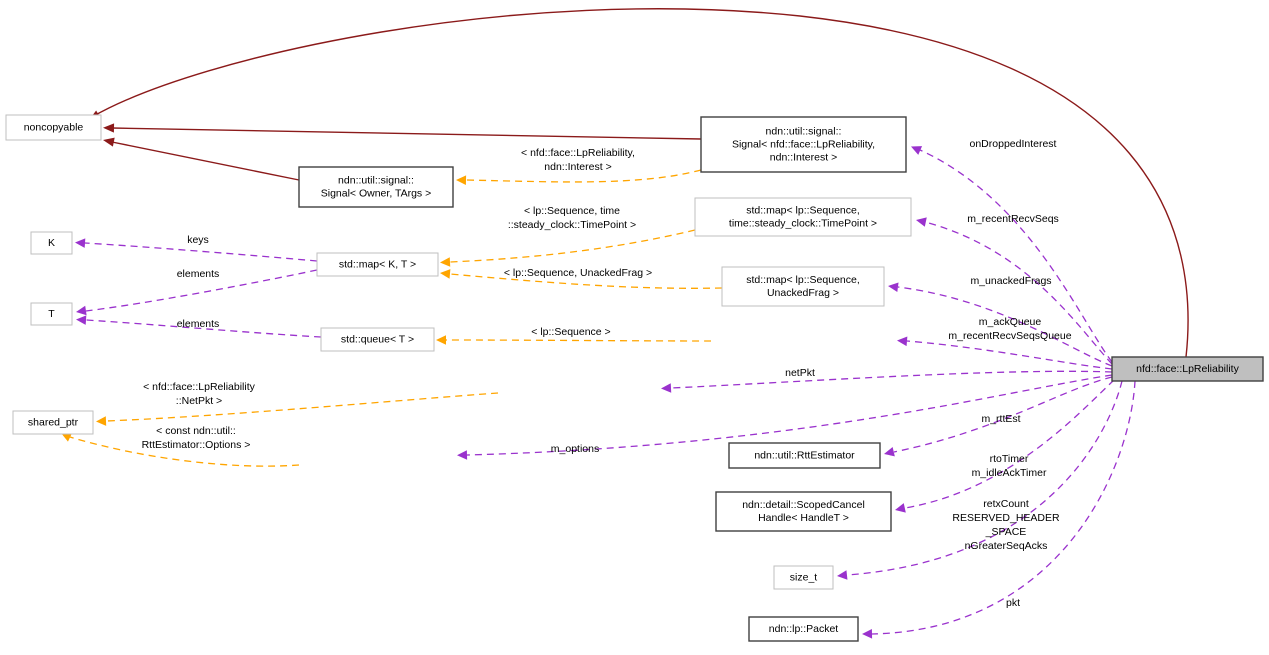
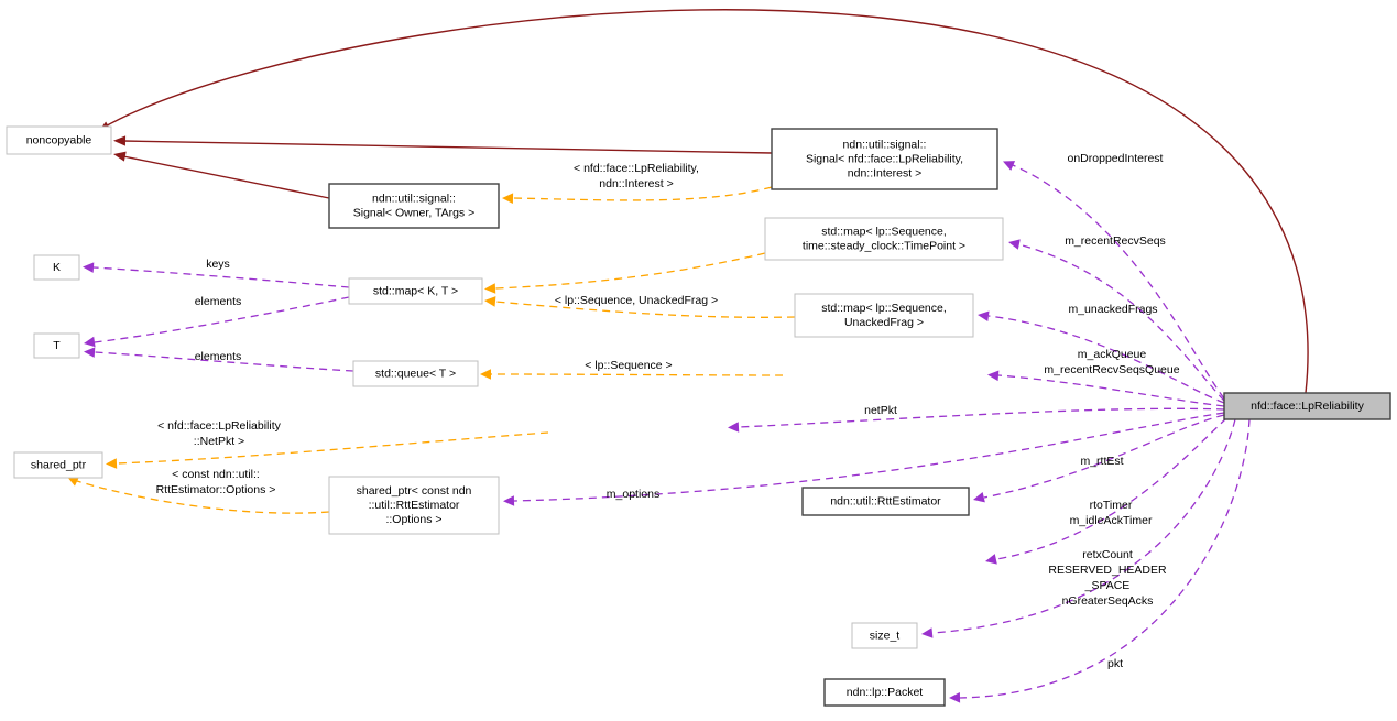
  noncopyable
  ndn::util::signal::
  Signal< Owner, TArgs >
  K
  T
  std::map< K, T >
  std::queue< T >
  shared_ptr
+ shared_ptr< const ndn
+ ::util::RttEstimator
+ ::Options >
  ndn::util::signal::
  Signal< nfd::face::LpReliability,
  ndn::Interest >
  std::map< lp::Sequence,
  time::steady_clock::TimePoint >
  std::map< lp::Sequence,
  UnackedFrag >
  ndn::util::RttEstimator
- ndn::detail::ScopedCancel
- Handle< HandleT >
  size_t
  ndn::lp::Packet
  nfd::face::LpReliability
  < nfd::face::LpReliability,
  ndn::Interest >
- < lp::Sequence, time
- ::steady_clock::TimePoint >
  < lp::Sequence, UnackedFrag >
  < lp::Sequence >
  < nfd::face::LpReliability
  ::NetPkt >
  < const ndn::util::
  RttEstimator::Options >
  keys
  elements
  elements
  onDroppedInterest
  m_recentRecvSeqs
  m_unackedFrags
  m_ackQueue
  m_recentRecvSeqsQueue
  netPkt
  m_options
  m_rttEst
  rtoTimer
  m_idleAckTimer
  retxCount
  RESERVED_HEADER
  _SPACE
  nGreaterSeqAcks
  pkt
